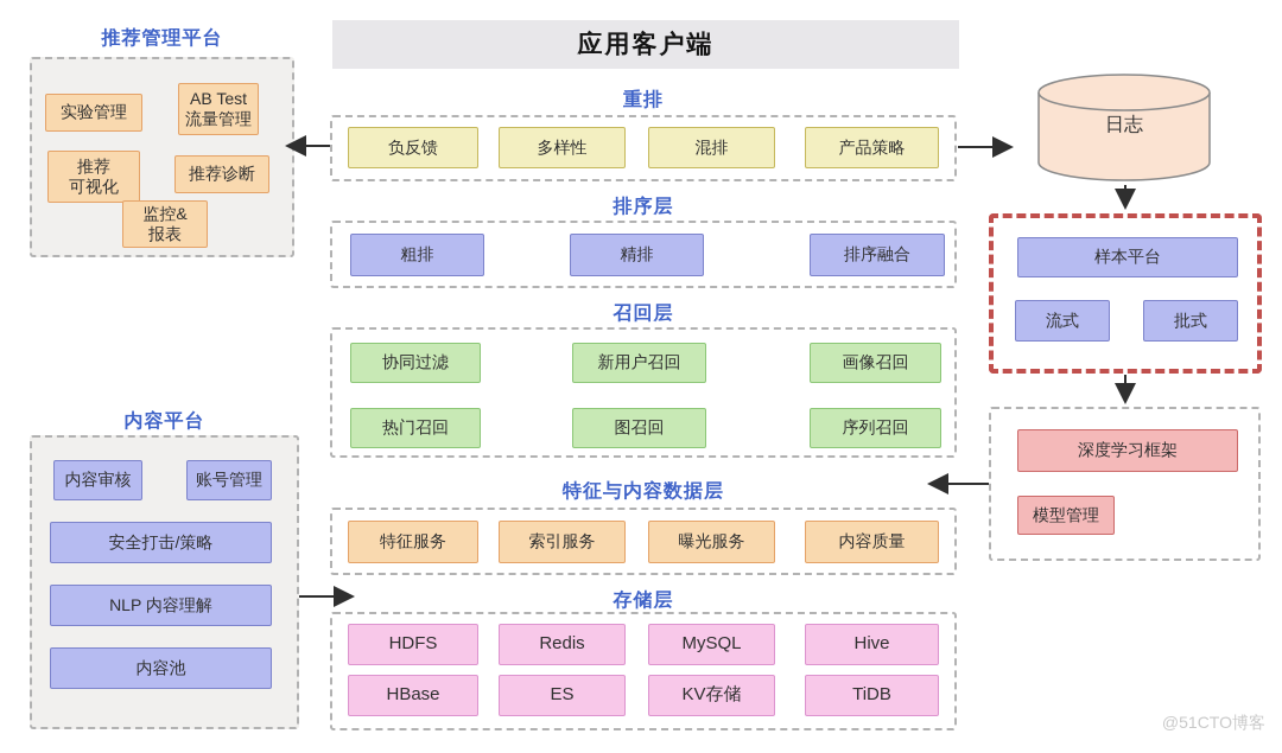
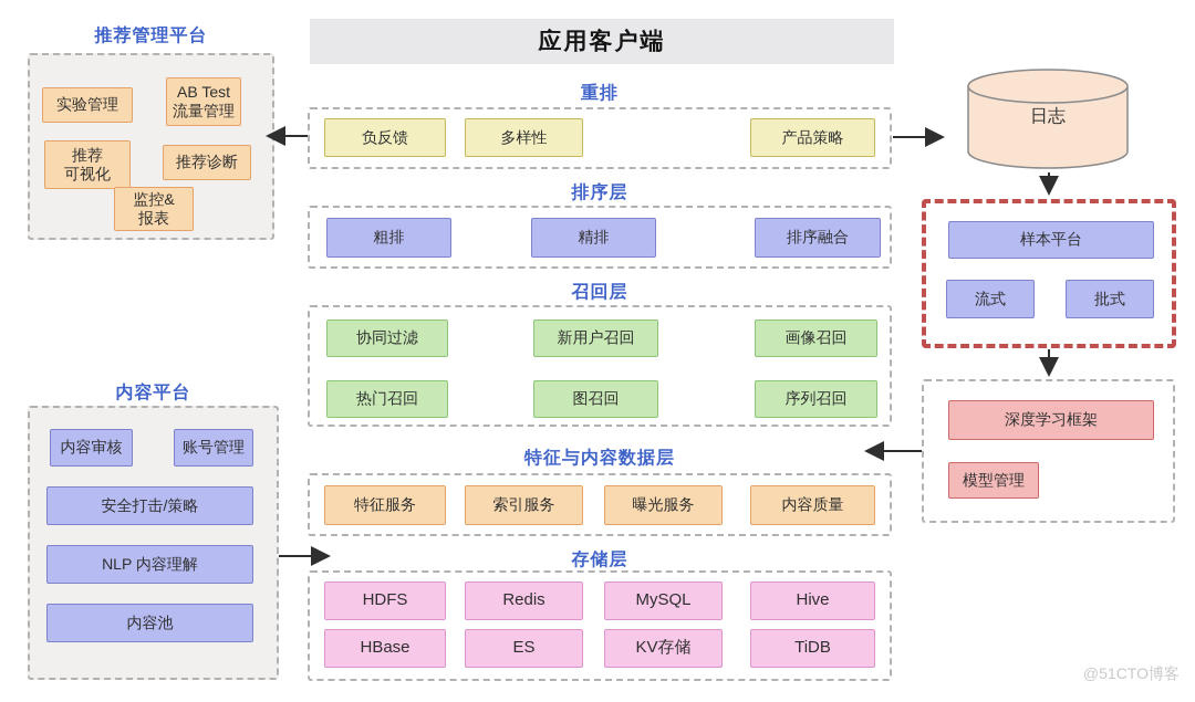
  应用客户端
  推荐管理平台
  实验管理
  AB Test
  流量管理
  推荐
  可视化
  推荐诊断
  监控&
  报表
  重排
  负反馈
  多样性
- 混排
  产品策略
  排序层
  粗排
  精排
  排序融合
  召回层
  协同过滤
  新用户召回
  画像召回
  热门召回
  图召回
  序列召回
  特征与内容数据层
  特征服务
  索引服务
  曝光服务
  内容质量
  存储层
  HDFS
  Redis
  MySQL
  Hive
  HBase
  ES
  KV存储
  TiDB
  内容平台
  内容审核
  账号管理
  安全打击/策略
  NLP 内容理解
  内容池
  日志
  样本平台
  流式
  批式
  深度学习框架
  模型管理
  @51CTO博客
